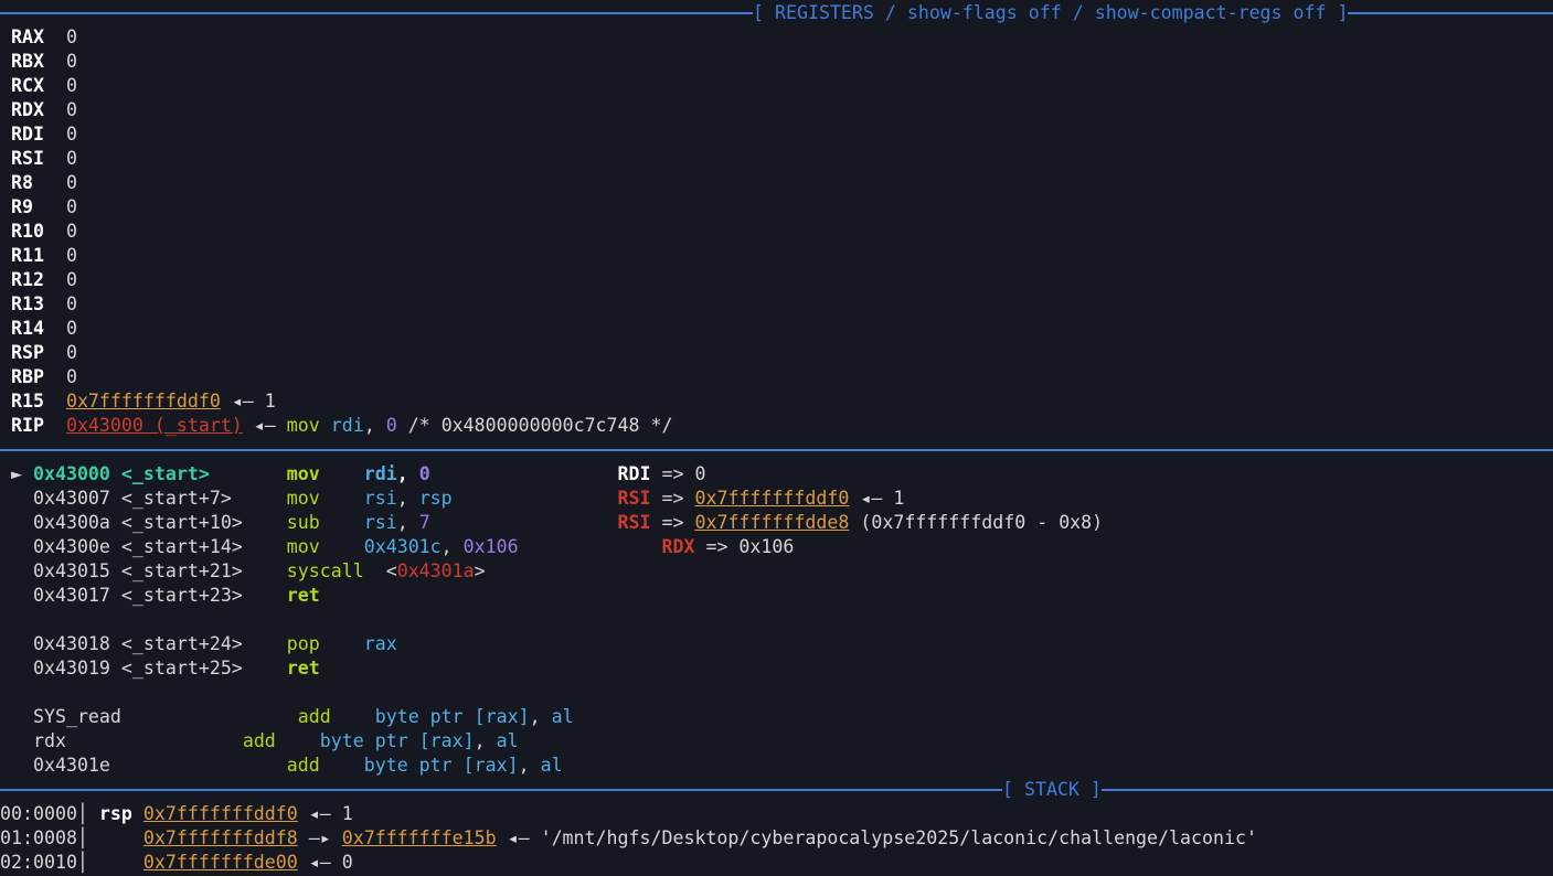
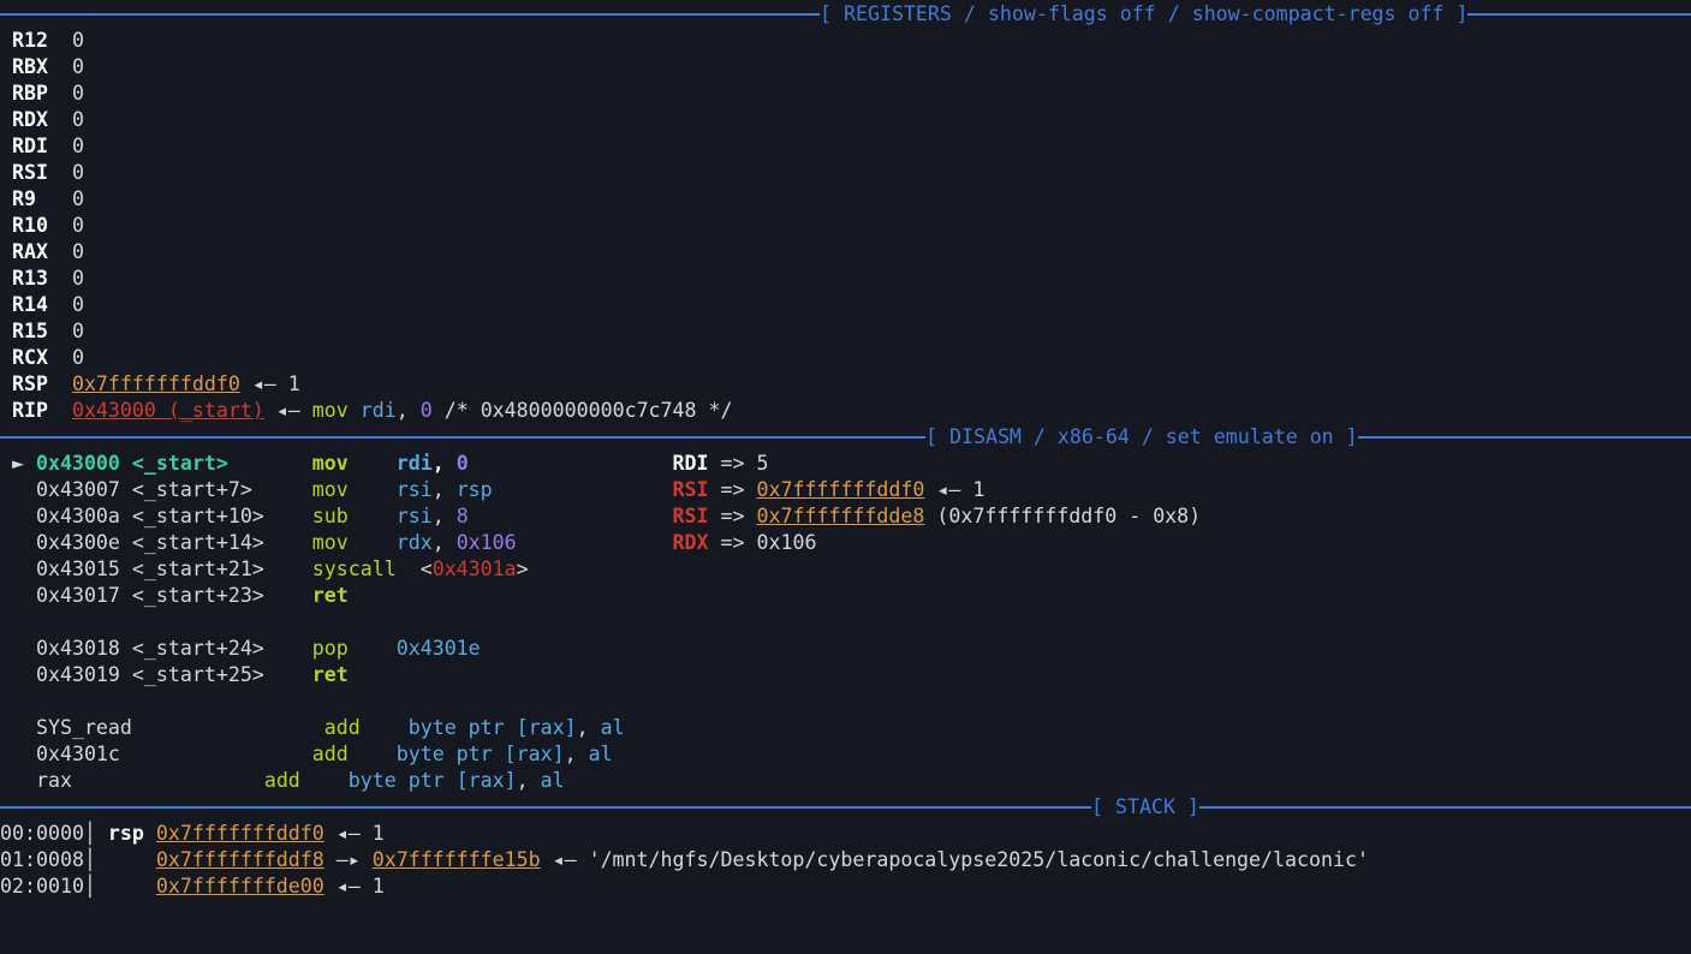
  [ REGISTERS / show-flags off / show-compact-regs off ]
- RAX 0
+ R12 0
  RBX 0
- RCX 0
+ RBP 0
  RDX 0
  RDI 0
  RSI 0
- R8 0
  R9 0
  R10 0
- R11 0
- R12 0
+ RAX 0
  R13 0
  R14 0
- RSP 0
+ R15 0
- RBP 0
+ RCX 0
- R15 0x7fffffffddf0 ◂— 1
+ RSP 0x7fffffffddf0 ◂— 1
  RIP 0x43000 (_start) ◂— mov rdi, 0 /* 0x4800000000c7c748 */
+ [ DISASM / x86-64 / set emulate on ]
- ► 0x43000 <_start> mov rdi, 0 RDI => 0
+ ► 0x43000 <_start> mov rdi, 0 RDI => 5
  0x43007 <_start+7> mov rsi, rsp RSI => 0x7fffffffddf0 ◂— 1
- 0x4300a <_start+10> sub rsi, 7 RSI => 0x7fffffffdde8 (0x7fffffffddf0 - 0x8)
+ 0x4300a <_start+10> sub rsi, 8 RSI => 0x7fffffffdde8 (0x7fffffffddf0 - 0x8)
- 0x4300e <_start+14> mov 0x4301c, 0x106 RDX => 0x106
+ 0x4300e <_start+14> mov rdx, 0x106 RDX => 0x106
  0x43015 <_start+21> syscall <0x4301a>
  0x43017 <_start+23> ret
- 0x43018 <_start+24> pop rax
+ 0x43018 <_start+24> pop 0x4301e
  0x43019 <_start+25> ret
  SYS_read add byte ptr [rax], al
- rdx add byte ptr [rax], al
+ 0x4301c add byte ptr [rax], al
- 0x4301e add byte ptr [rax], al
+ rax add byte ptr [rax], al
  [ STACK ]
  00:0000│ rsp 0x7fffffffddf0 ◂— 1
  01:0008│ 0x7fffffffddf8 —▸ 0x7fffffffe15b ◂— '/mnt/hgfs/Desktop/cyberapocalypse2025/laconic/challenge/laconic'
- 02:0010│ 0x7fffffffde00 ◂— 0
+ 02:0010│ 0x7fffffffde00 ◂— 1
